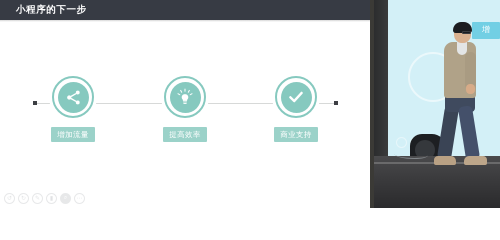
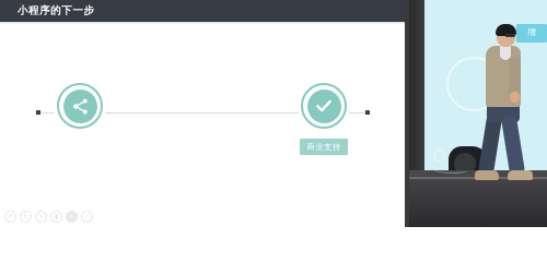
  小程序的下一步
- 增加流量
- 提高效率
  商业支持
  增
